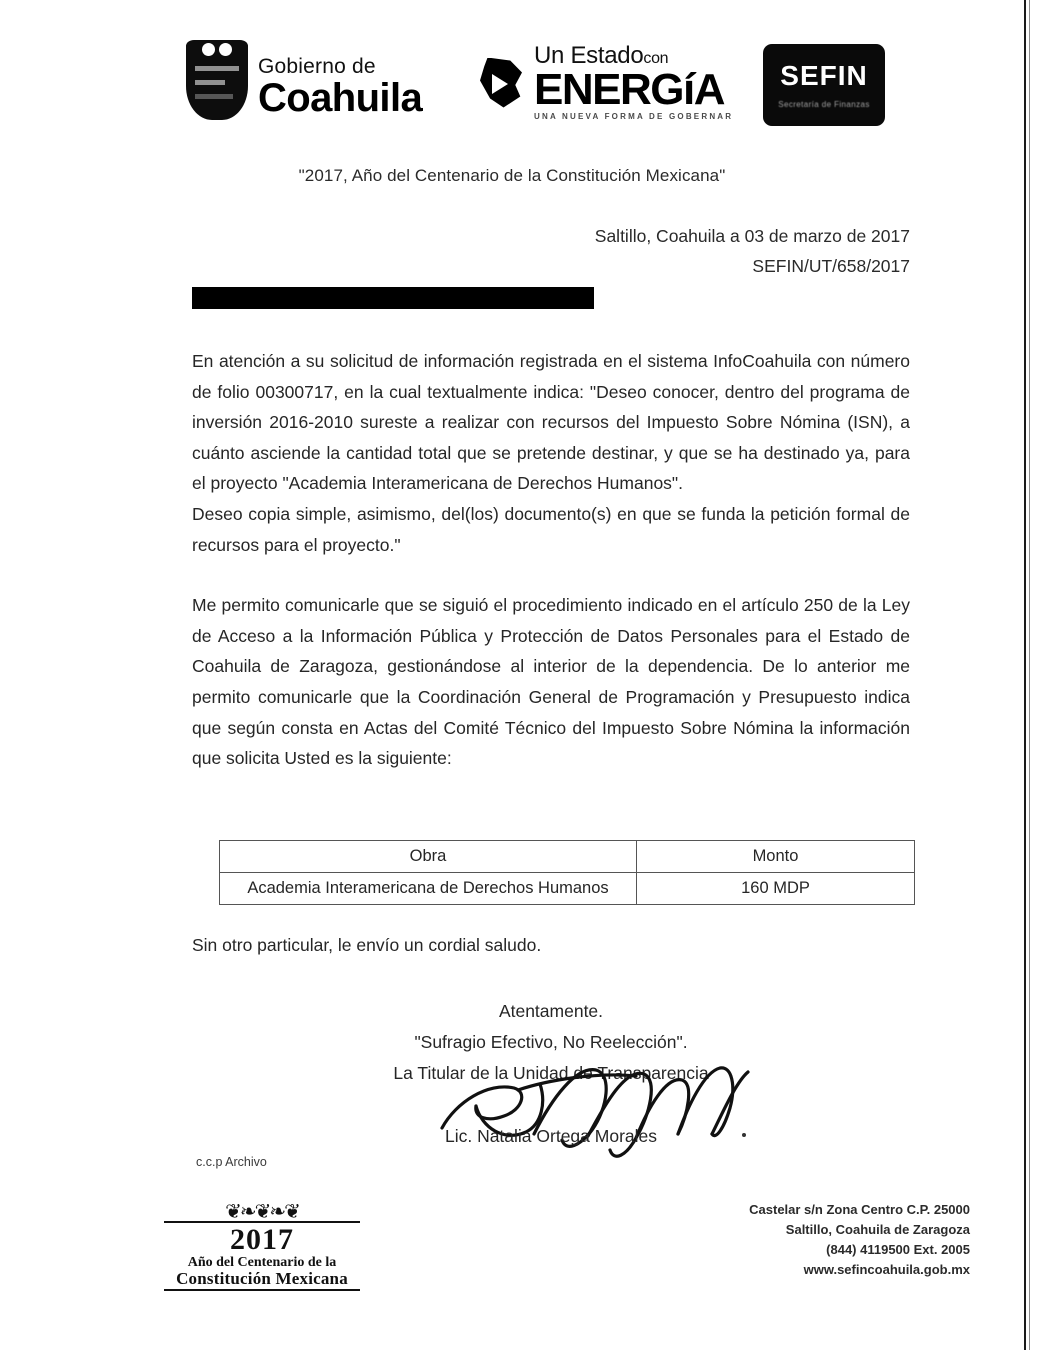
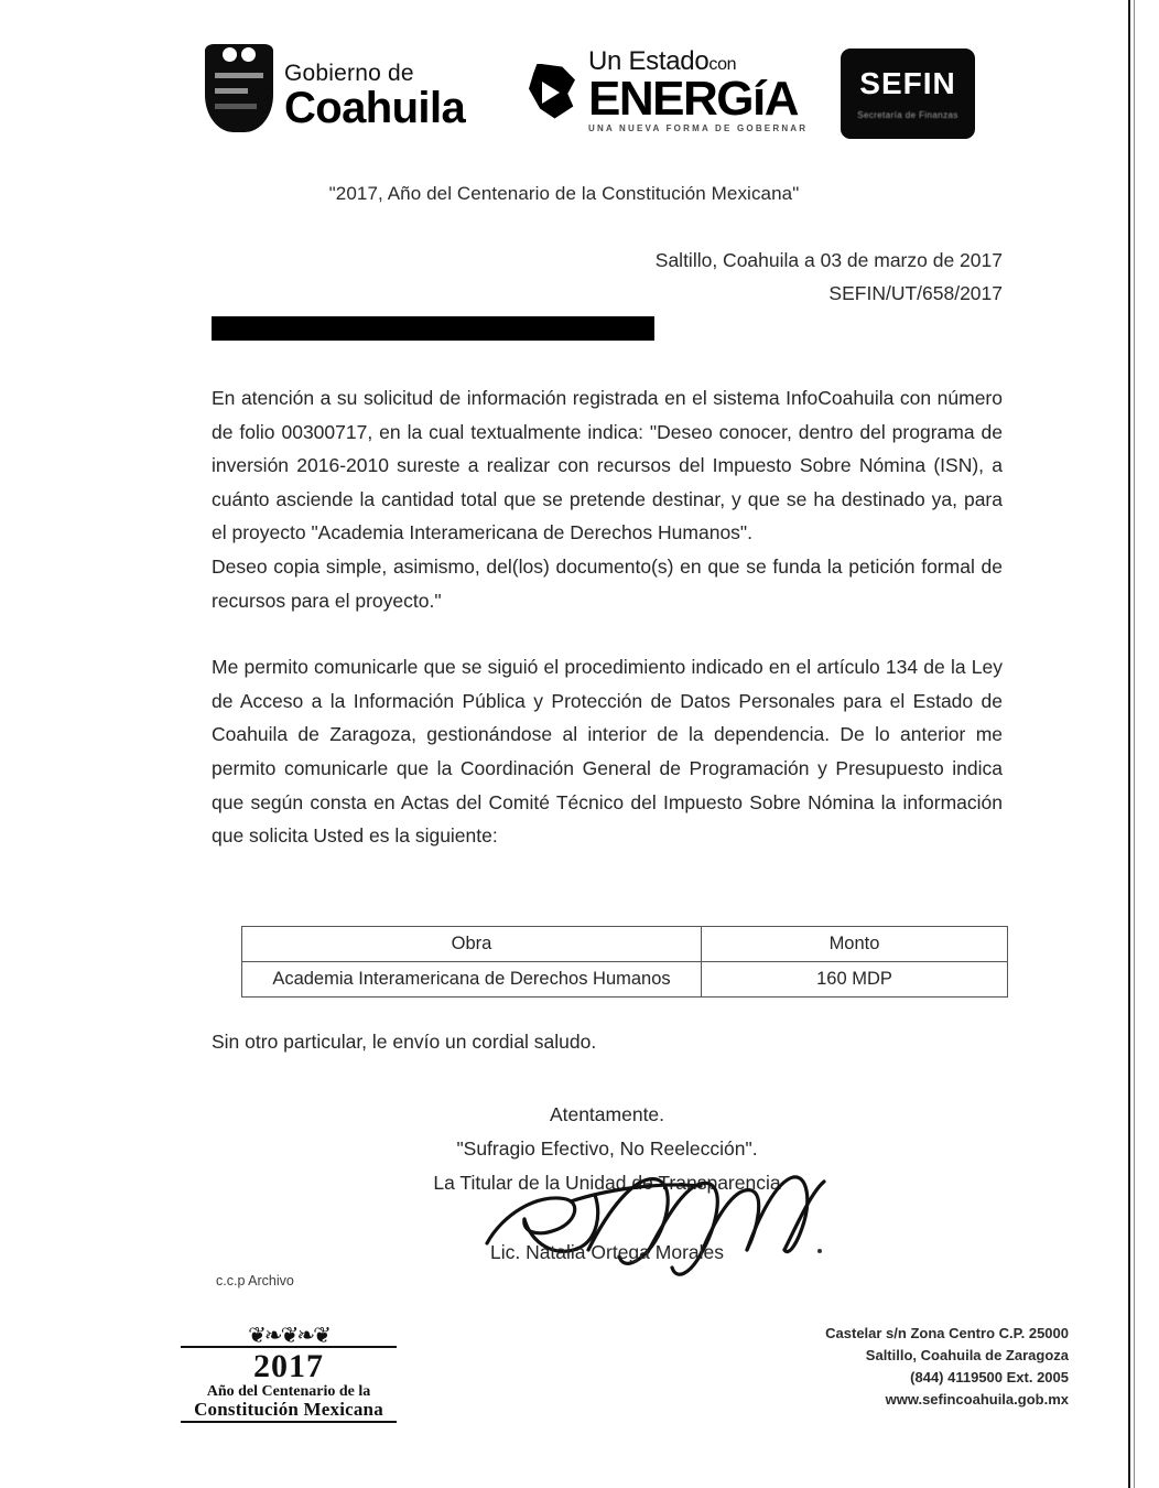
  Gobierno de
  Coahuila
  Un Estadocon
  ENERGíA
  UNA NUEVA FORMA DE GOBERNAR
  SEFIN
  Secretaría de Finanzas
  "2017, Año del Centenario de la Constitución Mexicana"
  Saltillo, Coahuila a 03 de marzo de 2017
  SEFIN/UT/658/2017
  En atención a su solicitud de información registrada en el sistema InfoCoahuila con número de folio 00300717, en la cual textualmente indica: "Deseo conocer, dentro del programa de inversión 2016-2010 sureste a realizar con recursos del Impuesto Sobre Nómina (ISN), a cuánto asciende la cantidad total que se pretende destinar, y que se ha destinado ya, para el proyecto "Academia Interamericana de Derechos Humanos".
  Deseo copia simple, asimismo, del(los) documento(s) en que se funda la petición formal de recursos para el proyecto."
- Me permito comunicarle que se siguió el procedimiento indicado en el artículo 250 de la Ley de Acceso a la Información Pública y Protección de Datos Personales para el Estado de Coahuila de Zaragoza, gestionándose al interior de la dependencia. De lo anterior me permito comunicarle que la Coordinación General de Programación y Presupuesto indica que según consta en Actas del Comité Técnico del Impuesto Sobre Nómina la información que solicita Usted es la siguiente:
+ Me permito comunicarle que se siguió el procedimiento indicado en el artículo 134 de la Ley de Acceso a la Información Pública y Protección de Datos Personales para el Estado de Coahuila de Zaragoza, gestionándose al interior de la dependencia. De lo anterior me permito comunicarle que la Coordinación General de Programación y Presupuesto indica que según consta en Actas del Comité Técnico del Impuesto Sobre Nómina la información que solicita Usted es la siguiente:
  Obra	Monto
  Academia Interamericana de Derechos Humanos	160 MDP
  Sin otro particular, le envío un cordial saludo.
  Atentamente.
  "Sufragio Efectivo, No Reelección".
  La Titular de la Unidaderanparencia
  Lic. Natalia Ortega Morales
  c.c.p Archivo
  ❦❧❦❧❦
  2017
  Año del Centenario de la
  Constitución Mexicana
  Castelar s/n Zona Centro C.P. 25000
  Saltillo, Coahuila de Zaragoza
  (844) 4119500 Ext. 2005
  www.sefincoahuila.gob.mx
